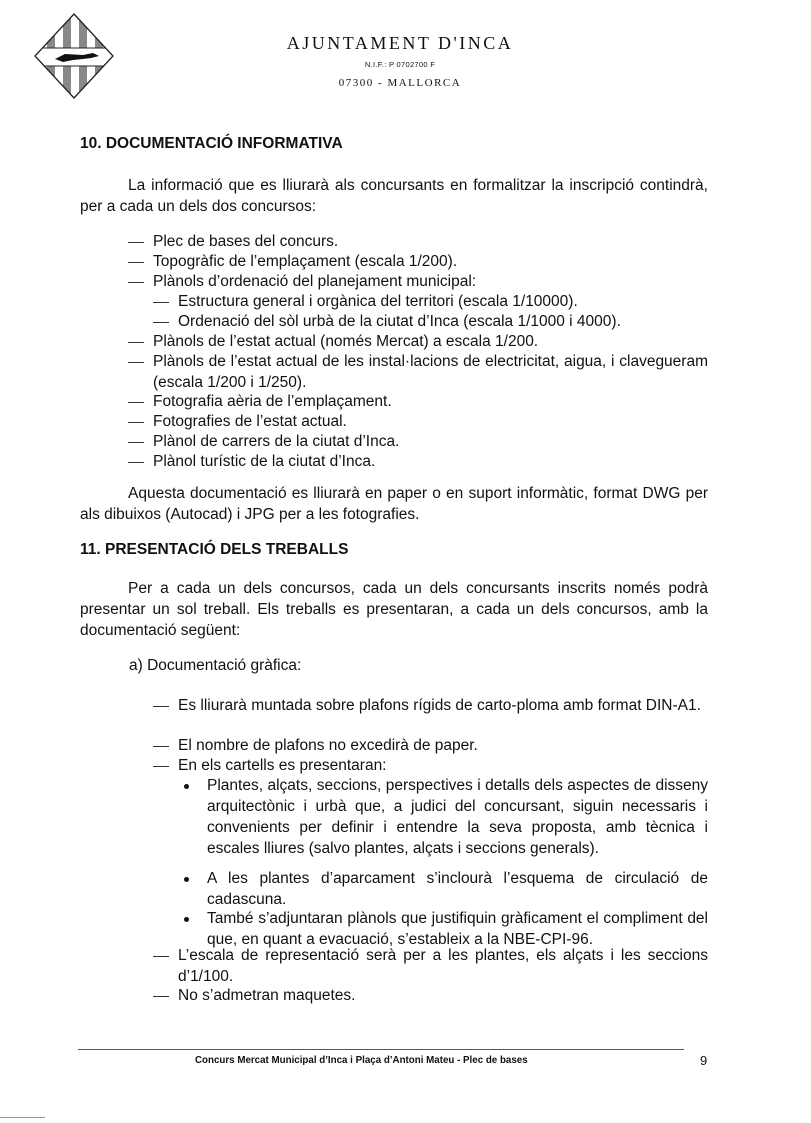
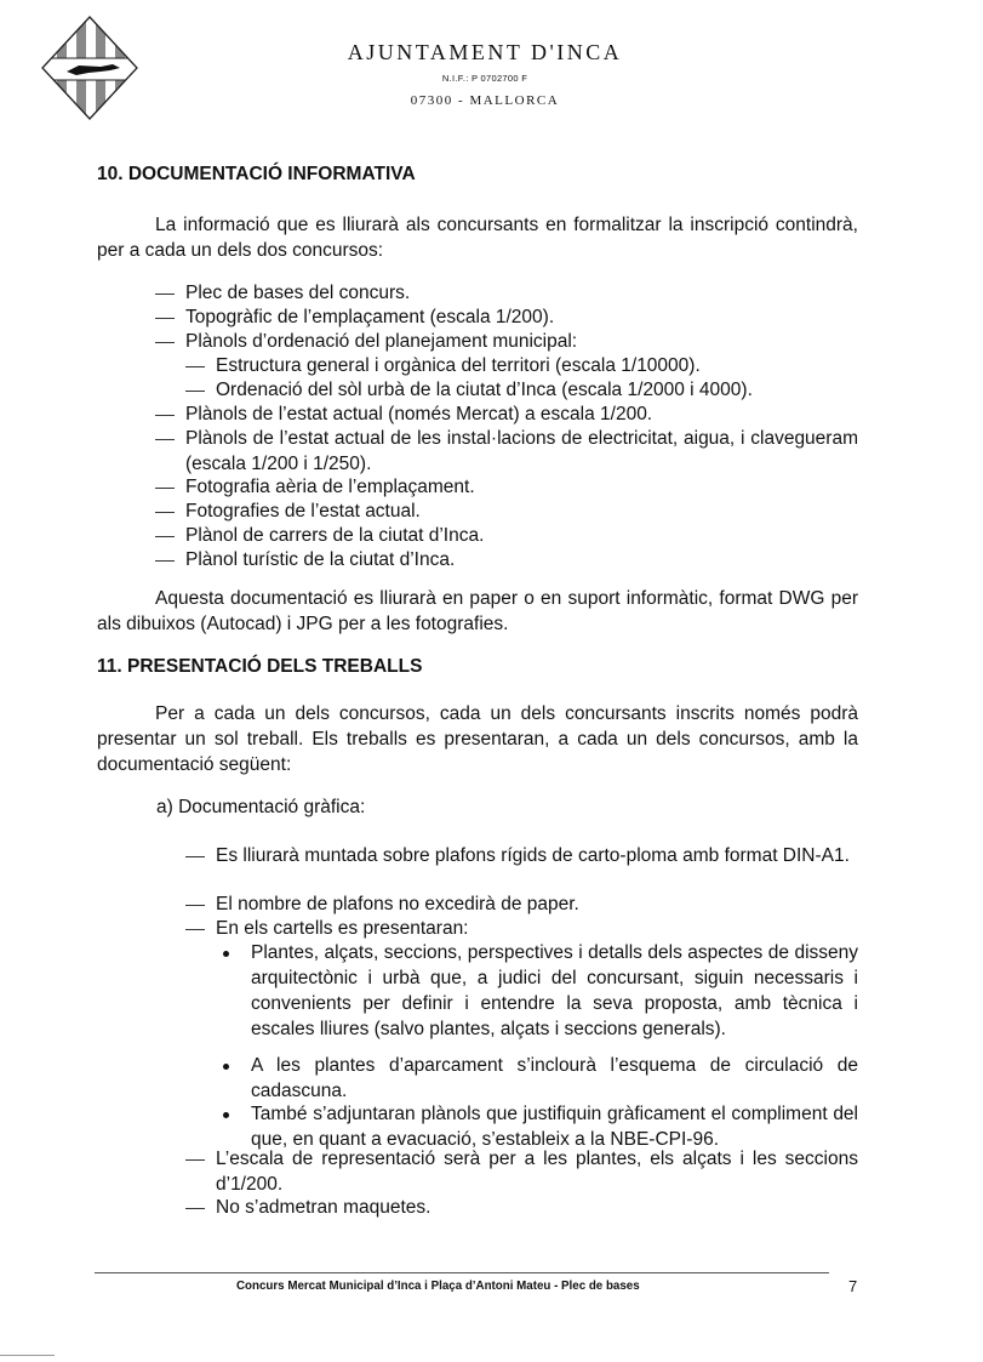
  AJUNTAMENT D'INCA
  N.I.F.: P 0702700 F
  07300 - MALLORCA
  10. DOCUMENTACIÓ INFORMATIVA
  La informació que es lliurarà als concursants en formalitzar la inscripció contindrà, per a cada un dels dos concursos:
  Plec de bases del concurs.
  Topogràfic de l’emplaçament (escala 1/200).
  Plànols d’ordenació del planejament municipal:
  Estructura general i orgànica del territori (escala 1/10000).
- Ordenació del sòl urbà de la ciutat d’Inca (escala 1/1000 i 4000).
+ Ordenació del sòl urbà de la ciutat d’Inca (escala 1/2000 i 4000).
  Plànols de l’estat actual (només Mercat) a escala 1/200.
  Plànols de l’estat actual de les instal·lacions de electricitat, aigua, i clavegueram (escala 1/200 i 1/250).
  Fotografia aèria de l’emplaçament.
  Fotografies de l’estat actual.
  Plànol de carrers de la ciutat d’Inca.
  Plànol turístic de la ciutat d’Inca.
  Aquesta documentació es lliurarà en paper o en suport informàtic, format DWG per als dibuixos (Autocad) i JPG per a les fotografies.
  11. PRESENTACIÓ DELS TREBALLS
  Per a cada un dels concursos, cada un dels concursants inscrits només podrà presentar un sol treball. Els treballs es presentaran, a cada un dels concursos, amb la documentació següent:
  a) Documentació gràfica:
  Es lliurarà muntada sobre plafons rígids de carto-ploma amb format DIN-A1.
  El nombre de plafons no excedirà de paper.
  En els cartells es presentaran:
  Plantes, alçats, seccions, perspectives i detalls dels aspectes de disseny arquitectònic i urbà que, a judici del concursant, siguin necessaris i convenients per definir i entendre la seva proposta, amb tècnica i escales lliures (salvo plantes, alçats i seccions generals).
  A les plantes d’aparcament s’inclourà l’esquema de circulació de cadascuna.
  També s’adjuntaran plànols que justifiquin gràficament el compliment del que, en quant a evacuació, s’estableix a la NBE-CPI-96.
- L’escala de representació serà per a les plantes, els alçats i les seccions d’1/100.
+ L’escala de representació serà per a les plantes, els alçats i les seccions d’1/200.
  No s’admetran maquetes.
  Concurs Mercat Municipal d’Inca i Plaça d’Antoni Mateu - Plec de bases
- 9
+ 7
